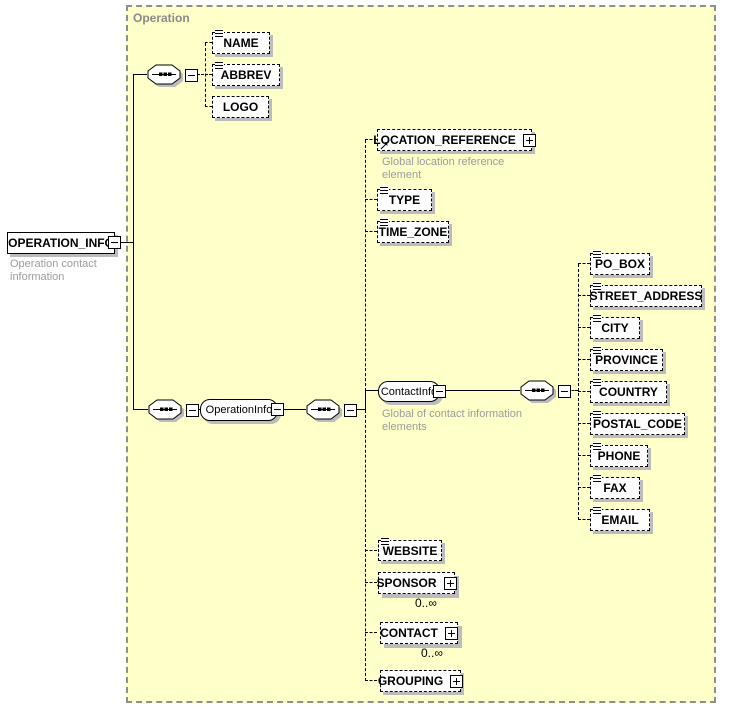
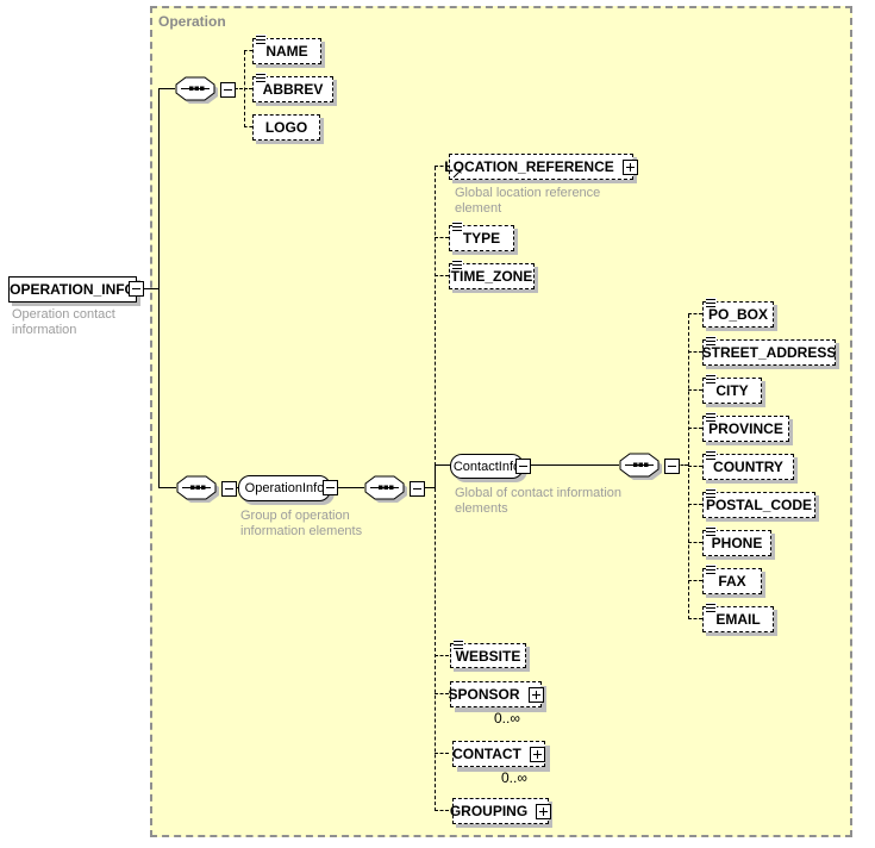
  Operation
  OPERATION_INF
  Operation contact information
  OperationInfo
+ Group of operation information elements
  ContactInf
  Global of contact information elements
  NAME
  ABBREV
  LOGO
  LOCATION_REFERENCE
  Global location reference element
  TYPE
  TIME_ZONE
  PO_BOX
  STREET_ADDRESS
  CITY
  PROVINCE
  COUNTRY
  POSTAL_CODE
  PHONE
  FAX
  EMAIL
  WEBSITE
  SPONSOR
  0..∞
  CONTACT
  0..∞
  GROUPING
